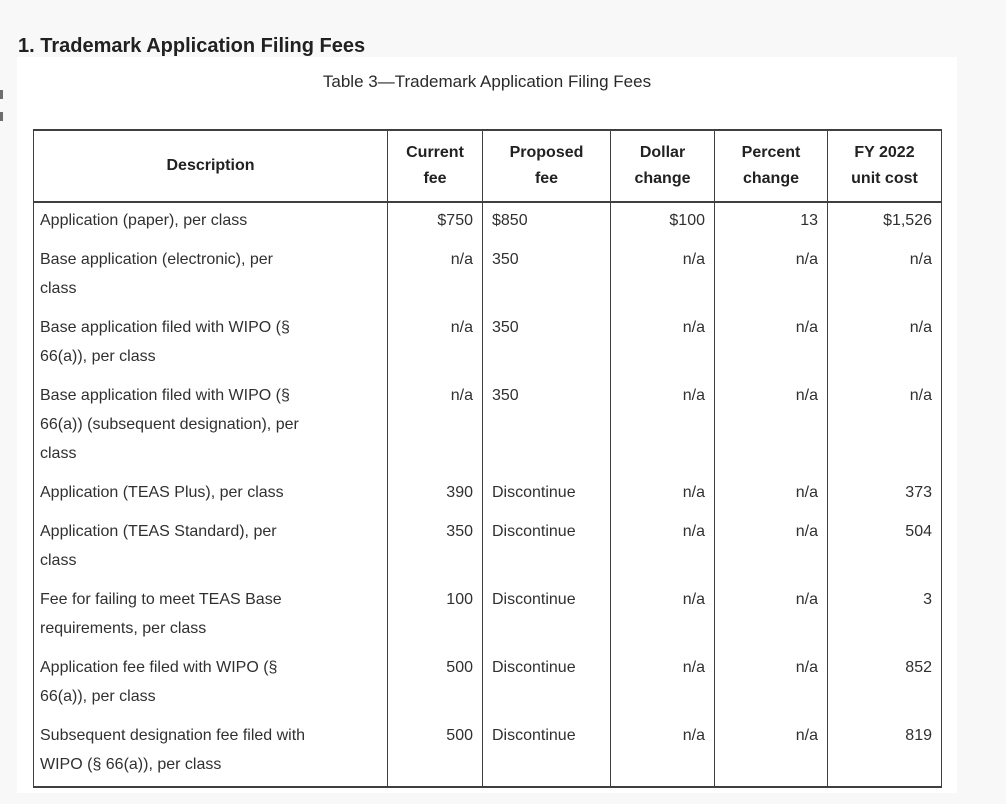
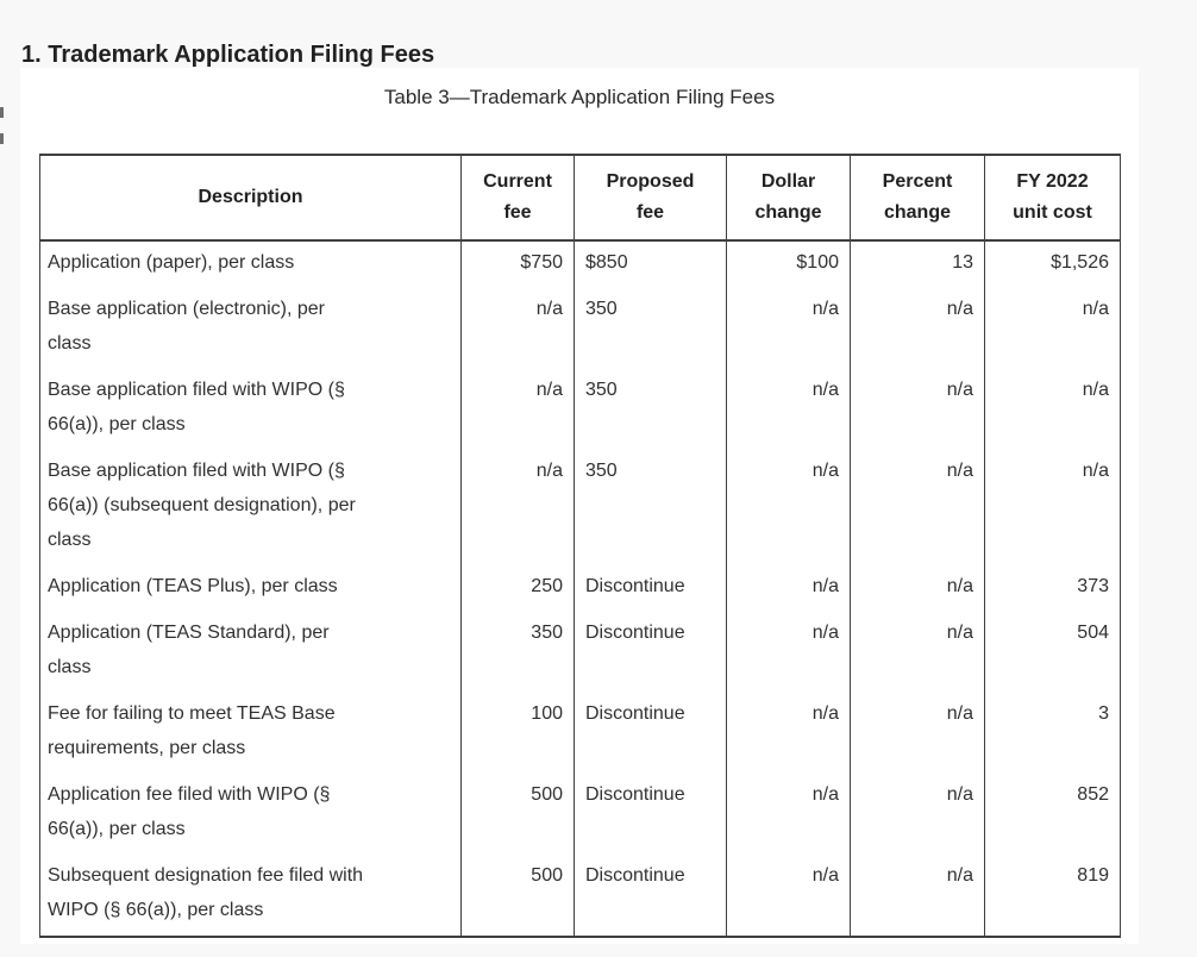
  1. Trademark Application Filing Fees
  Table 3—Trademark Application Filing Fees
  Description	Current fee	Proposed fee	Dollar change	Percent change	FY 2022 unit cost
  Application (paper), per class	$750	$850	$100	13	$1,526
  Base application (electronic), per class	n/a	350	n/a	n/a	n/a
  Base application filed with WIPO (§ 66(a)), per class	n/a	350	n/a	n/a	n/a
  Base application filed with WIPO (§ 66(a)) (subsequent designation), per class	n/a	350	n/a	n/a	n/a
- Application (TEAS Plus), per class	390	Discontinue	n/a	n/a	373
+ Application (TEAS Plus), per class	250	Discontinue	n/a	n/a	373
  Application (TEAS Standard), per class	350	Discontinue	n/a	n/a	504
  Fee for failing to meet TEAS Base requirements, per class	100	Discontinue	n/a	n/a	3
  Application fee filed with WIPO (§ 66(a)), per class	500	Discontinue	n/a	n/a	852
  Subsequent designation fee filed with WIPO (§ 66(a)), per class	500	Discontinue	n/a	n/a	819
